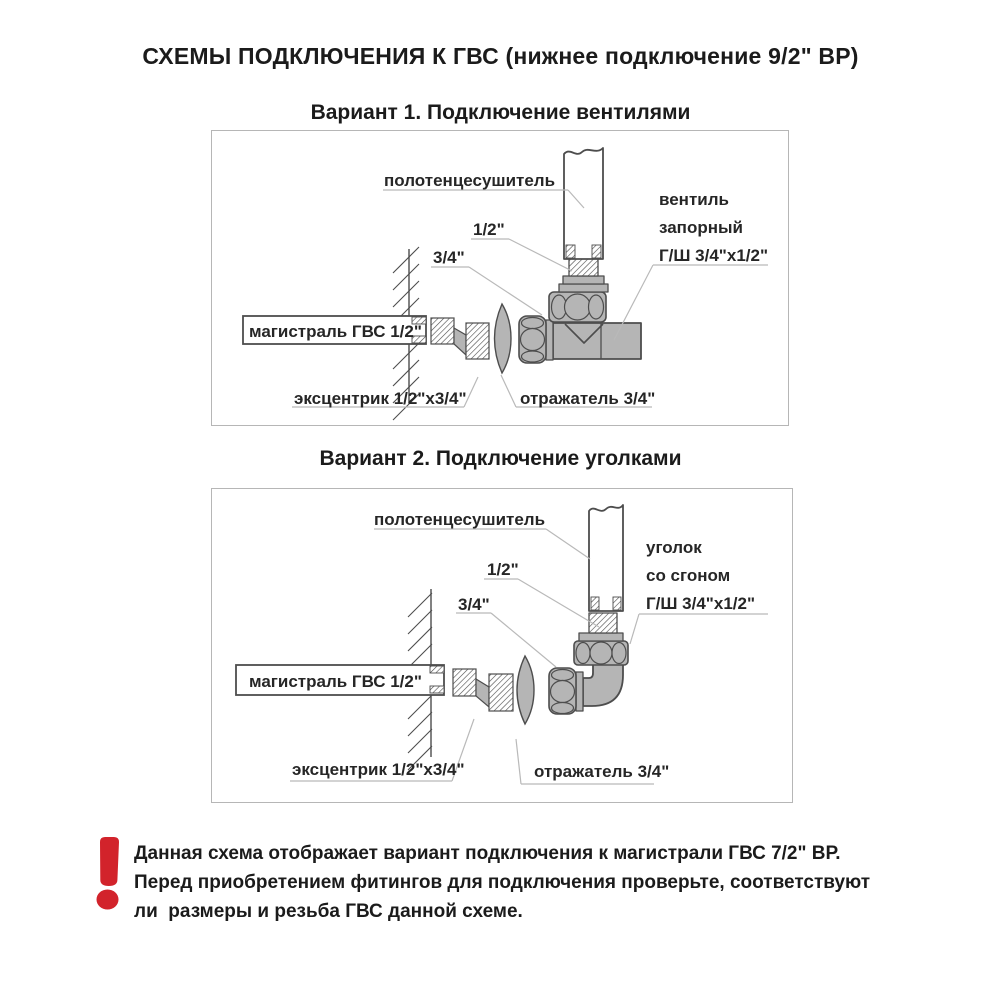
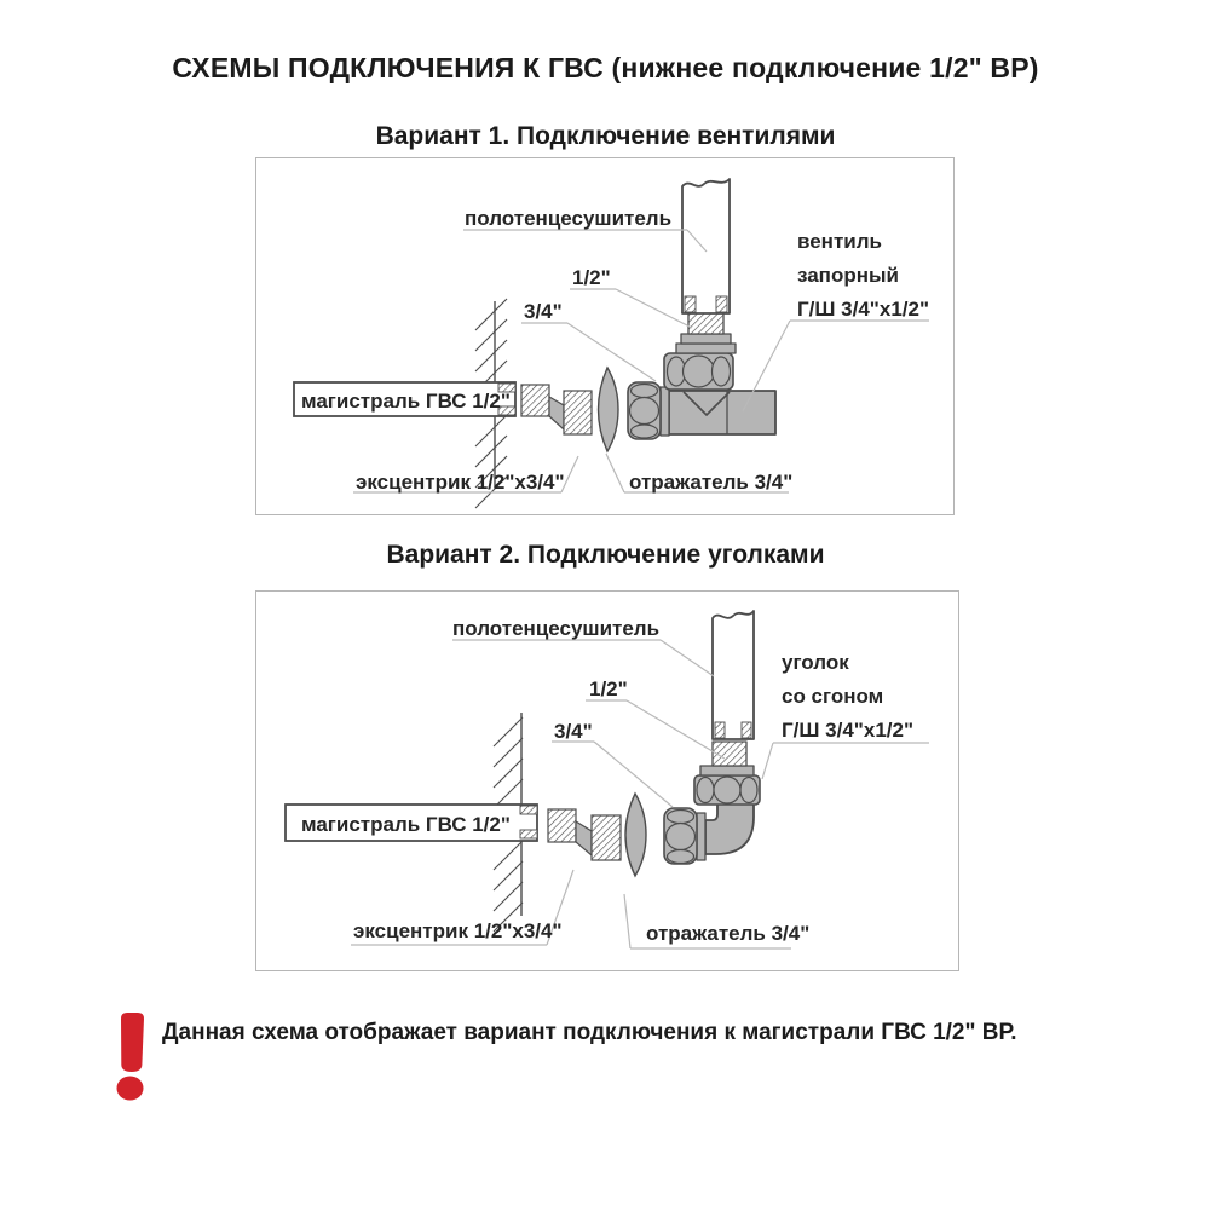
- СХЕМЫ ПОДКЛЮЧЕНИЯ К ГВС (нижнее подключение 9/2" ВР)
+ СХЕМЫ ПОДКЛЮЧЕНИЯ К ГВС (нижнее подключение 1/2" ВР)
  Вариант 1. Подключение вентилями
  полотенцесушитель
  1/2"
  3/4"
  вентиль
  запорный
  Г/Ш 3/4"x1/2"
  магистраль ГВС 1/2"
  эксцентрик 1/2"x3/4"
  отражатель 3/4"
  Вариант 2. Подключение уголками
  полотенцесушитель
  1/2"
  3/4"
  уголок
  со сгоном
  Г/Ш 3/4"x1/2"
  магистраль ГВС 1/2"
  эксцентрик 1/2"x3/4"
  отражатель 3/4"
- Данная схема отображает вариант подключения к магистрали ГВС 7/2" ВР.
+ Данная схема отображает вариант подключения к магистрали ГВС 1/2" ВР.
- Перед приобретением фитингов для подключения проверьте, соответствуют
- ли размеры и резьба ГВС данной схеме.
